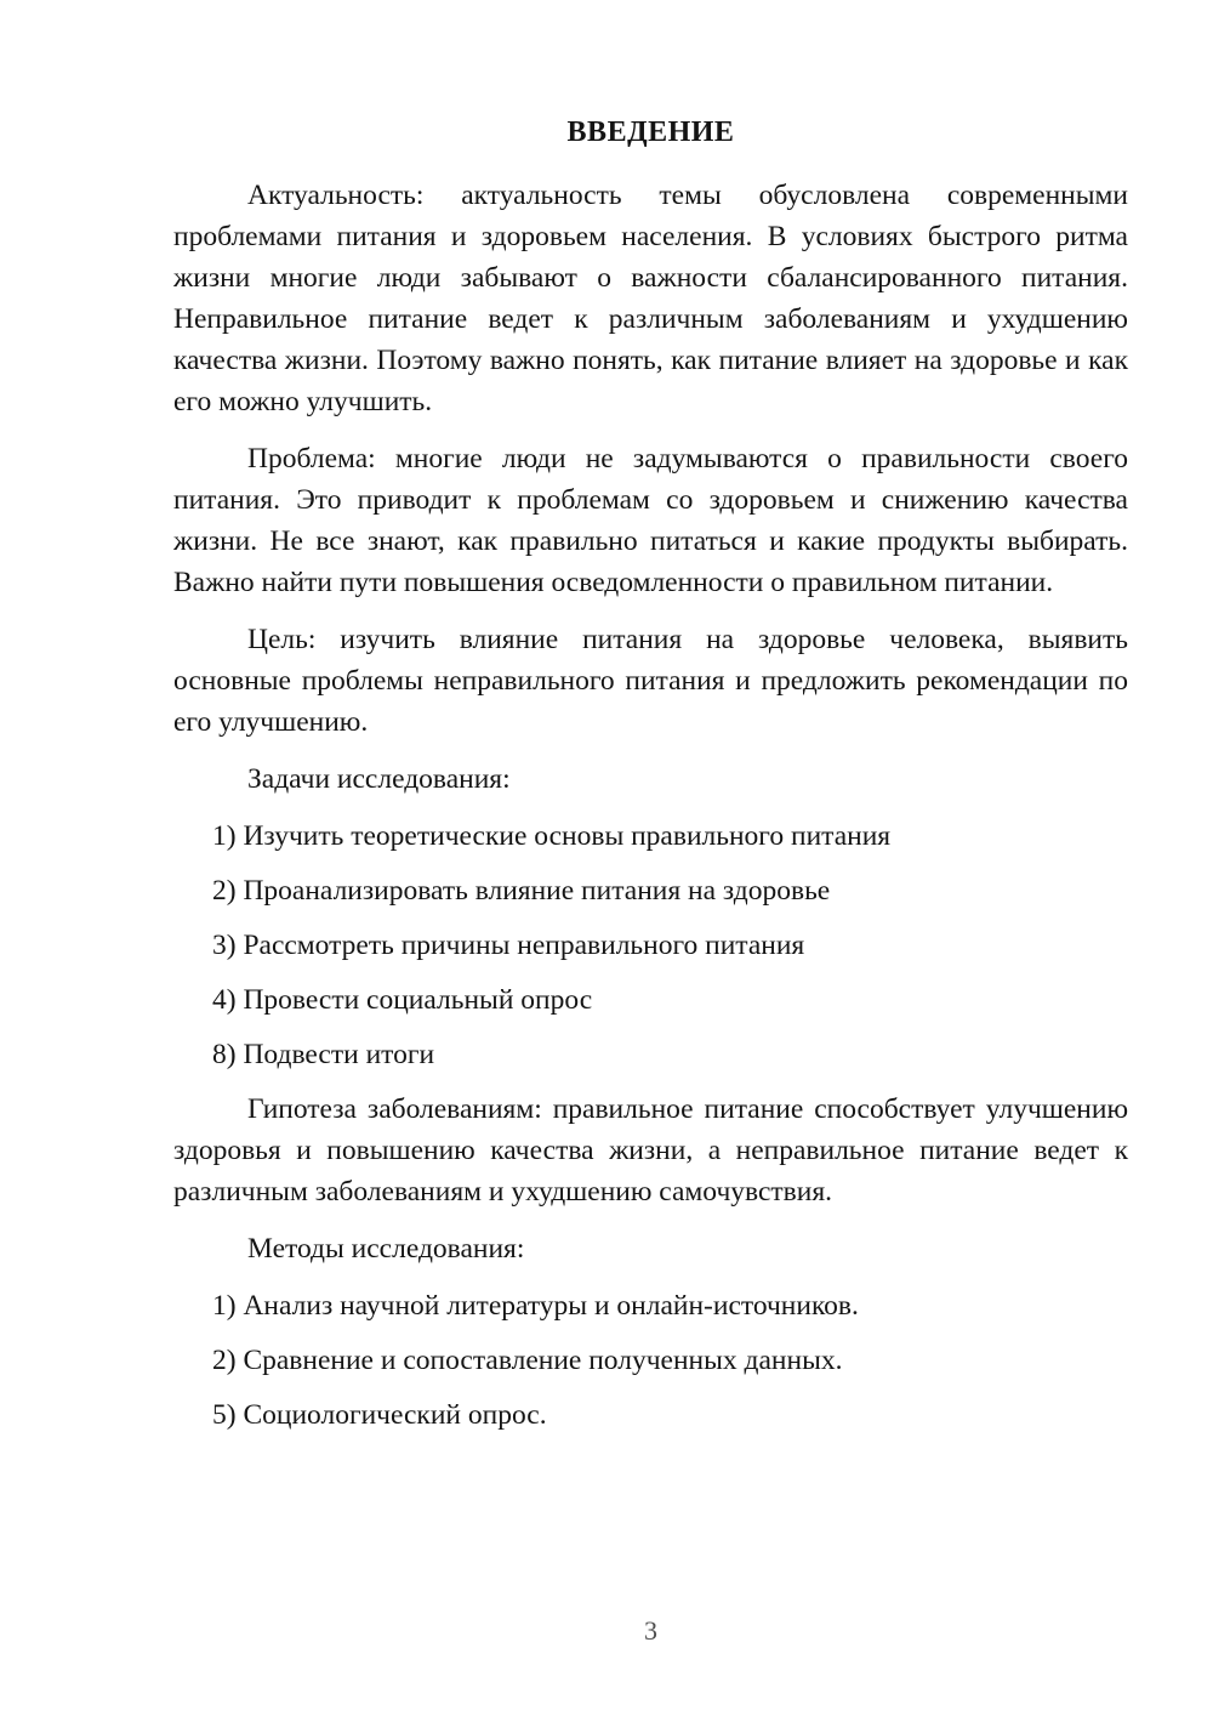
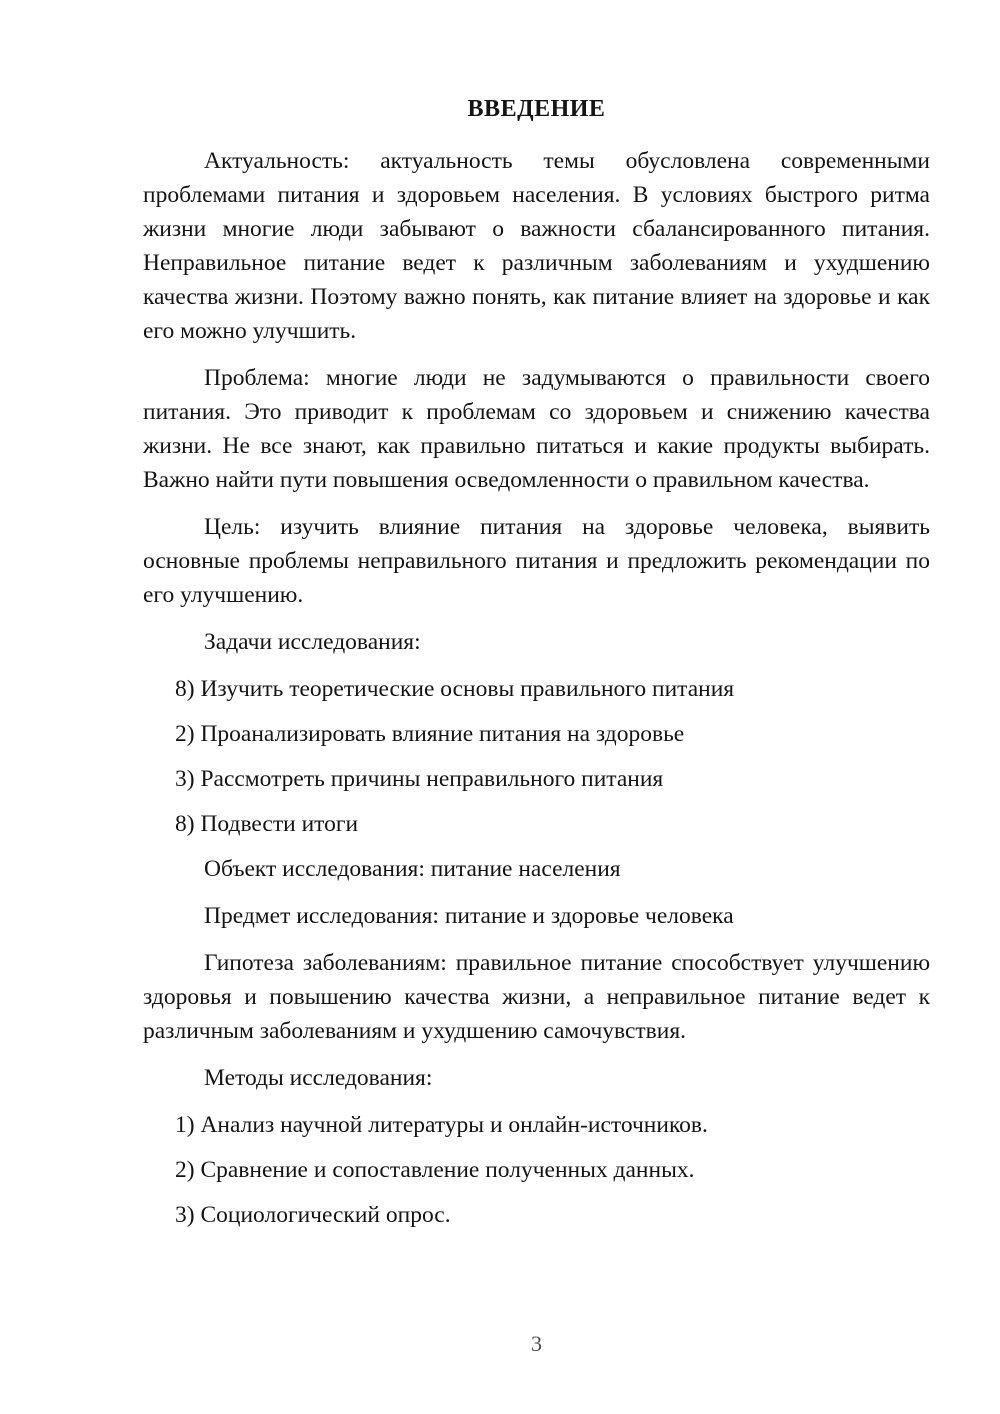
  ВВЕДЕНИЕ
  Актуальность: актуальность темы обусловлена современными проблемами питания и здоровьем населения. В условиях быстрого ритма жизни многие люди забывают о важности сбалансированного питания. Неправильное питание ведет к различным заболеваниям и ухудшению качества жизни. Поэтому важно понять, как питание влияет на здоровье и как его можно улучшить.
- Проблема: многие люди не задумываются о правильности своего питания. Это приводит к проблемам со здоровьем и снижению качества жизни. Не все знают, как правильно питаться и какие продукты выбирать. Важно найти пути повышения осведомленности о правильном питании.
+ Проблема: многие люди не задумываются о правильности своего питания. Это приводит к проблемам со здоровьем и снижению качества жизни. Не все знают, как правильно питаться и какие продукты выбирать. Важно найти пути повышения осведомленности о правильном качества.
  Цель: изучить влияние питания на здоровье человека, выявить основные проблемы неправильного питания и предложить рекомендации по его улучшению.
  Задачи исследования:
- 1) Изучить теоретические основы правильного питания
+ 8) Изучить теоретические основы правильного питания
  2) Проанализировать влияние питания на здоровье
  3) Рассмотреть причины неправильного питания
- 4) Провести социальный опрос
  8) Подвести итоги
+ Объект исследования: питание населения
+ Предмет исследования: питание и здоровье человека
  Гипотеза заболеваниям: правильное питание способствует улучшению здоровья и повышению качества жизни, а неправильное питание ведет к различным заболеваниям и ухудшению самочувствия.
  Методы исследования:
  1) Анализ научной литературы и онлайн-источников.
  2) Сравнение и сопоставление полученных данных.
- 5) Социологический опрос.
+ 3) Социологический опрос.
  3
